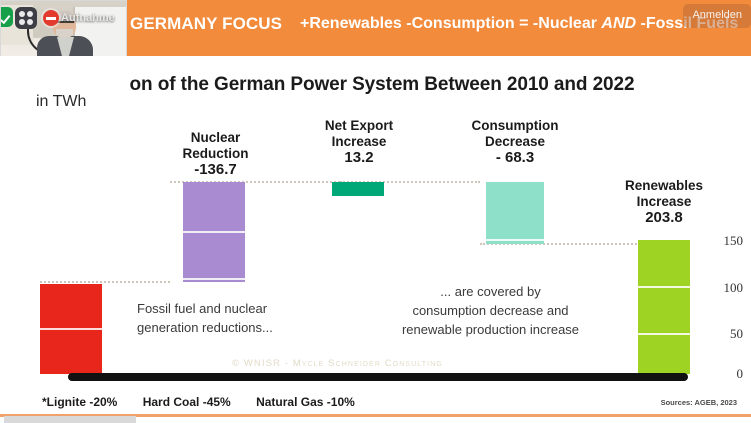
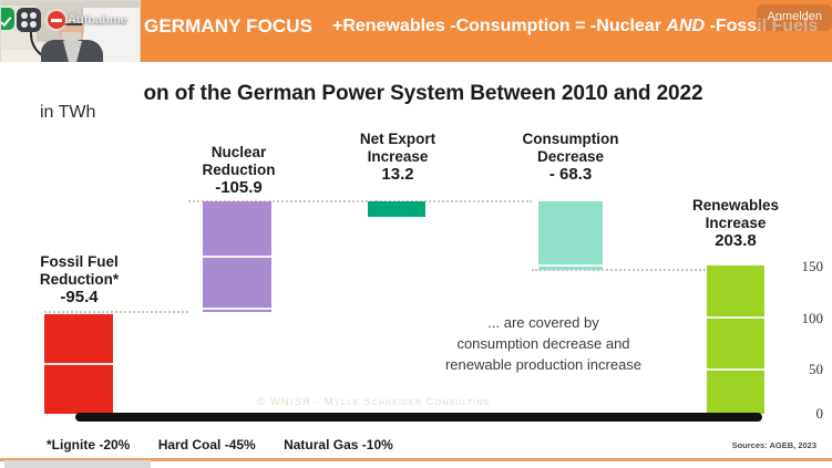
  GERMANY FOCUS
  +Renewables -Consumption = -Nuclear AND -Fossil Fuels
  Anmelden
  Aufnahme
  on of the German Power System Between 2010 and 2022
  in TWh
+ Fossil Fuel
+ Reduction*
+ -95.4
  Nuclear
  Reduction
- -136.7
+ -105.9
  Net Export
  Increase
  13.2
  Consumption
  Decrease
  - 68.3
  Renewables
  Increase
  203.8
  150
  100
  50
  0
- Fossil fuel and nuclear
- generation reductions...
  ... are covered by
  consumption decrease and
  renewable production increase
  © WNISR - Mycle Schneider Consulting
  *Lignite -20% Hard Coal -45% Natural Gas -10%
  Sources: AGEB, 2023
